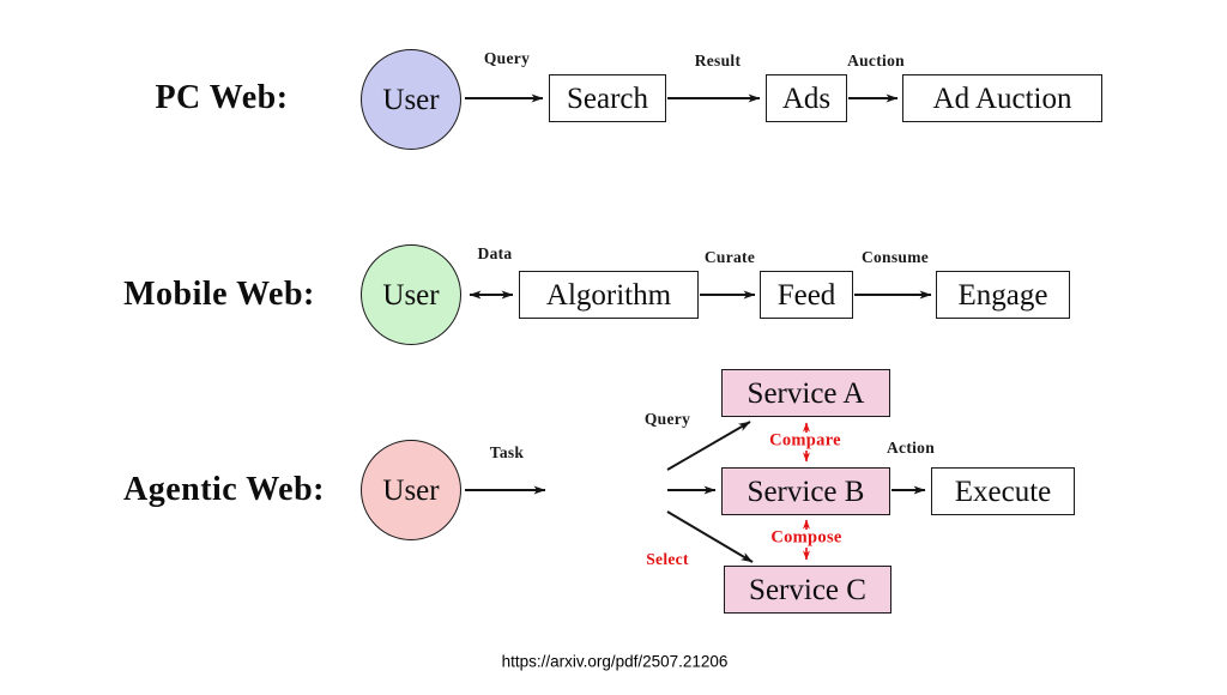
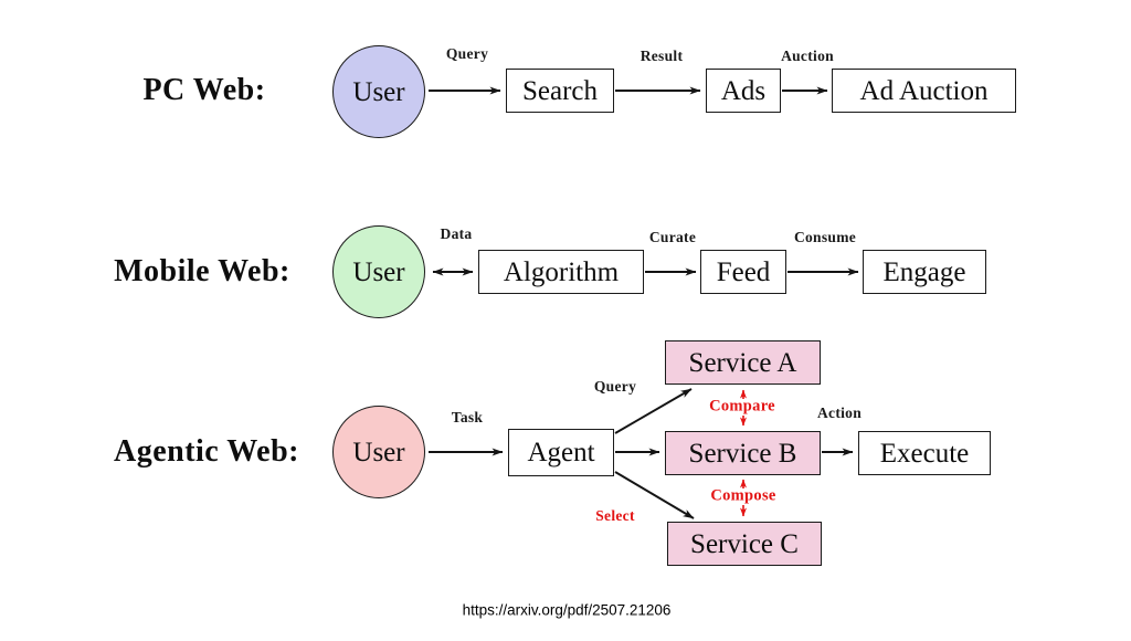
  PC Web:
  Mobile Web:
  Agentic Web:
  User
  Search
  Ads
  Ad Auction
  Query
  Result
  Auction
  User
  Algorithm
  Feed
  Engage
  Data
  Curate
  Consume
  User
+ Agent
  Service A
  Service B
  Service C
  Execute
  Task
  Query
  Select
  Compare
  Compose
  Action
  https://arxiv.org/pdf/2507.21206
